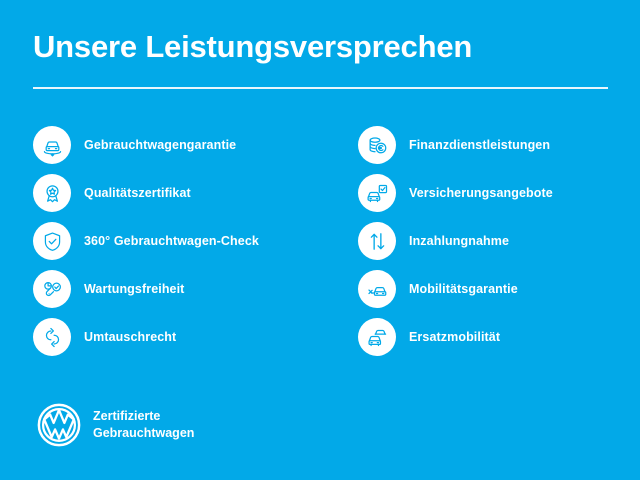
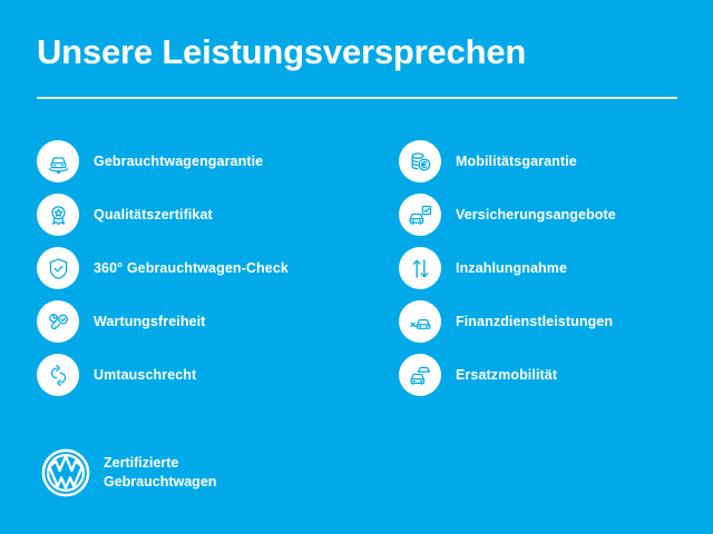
  Unsere Leistungsversprechen
  Gebrauchtwagengarantie
  Qualitätszertifikat
  360° Gebrauchtwagen-Check
  Wartungsfreiheit
  Umtauschrecht
- Finanzdienstleistungen
+ Mobilitätsgarantie
  Versicherungsangebote
  Inzahlungnahme
- Mobilitätsgarantie
+ Finanzdienstleistungen
  Ersatzmobilität
  Zertifizierte
  Gebrauchtwagen
